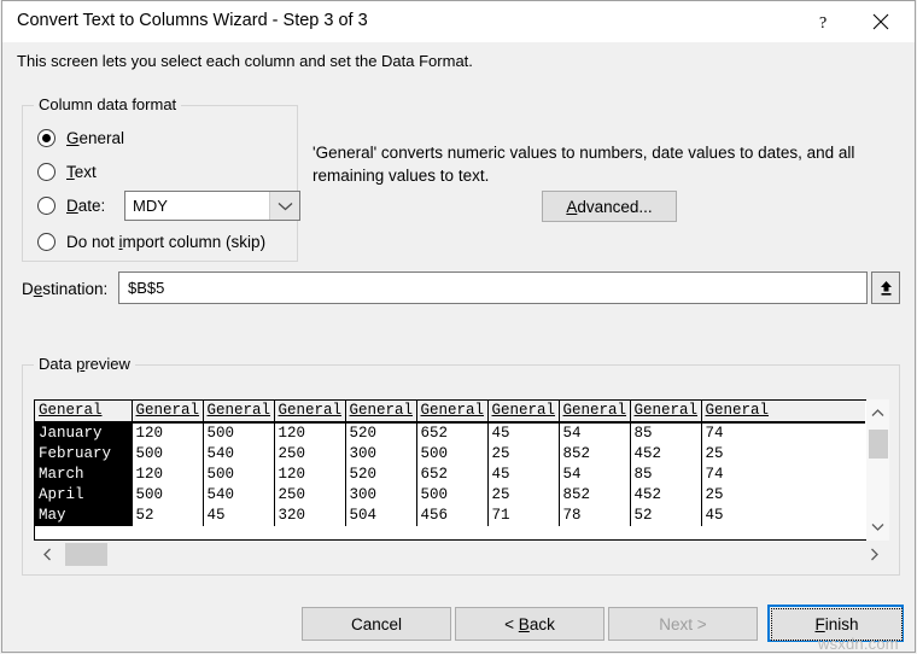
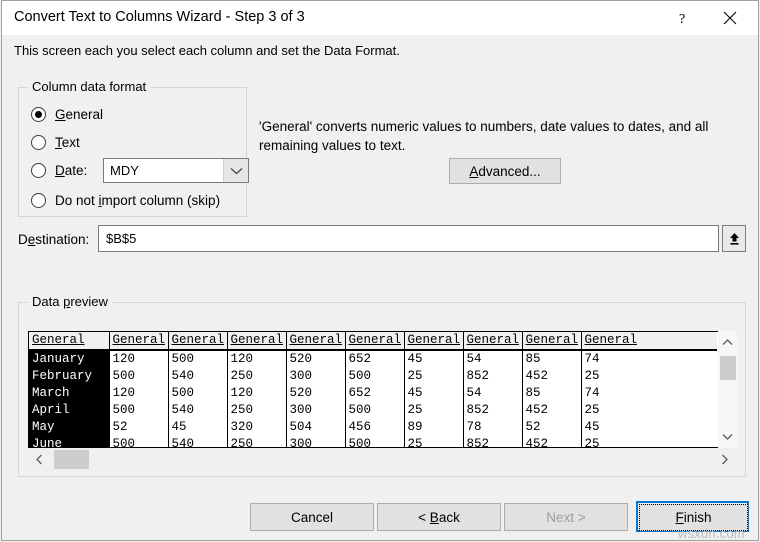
  Convert Text to Columns Wizard - Step 3 of 3
  ?
- This screen lets you select each column and set the Data Format.
+ This screen each you select each column and set the Data Format.
  Column data format
  General
  Text
  Date:
  MDY
  Do not import column (skip)
  'General' converts numeric values to numbers, date values to dates, and all remaining values to text.
  Advanced...
  Destination:
  $B$5
  Data preview
  General	General	General	General	General	General	General	General	General	General
  January	120	500	120	520	652	45	54	85	74
  February	500	540	250	300	500	25	852	452	25
  March	120	500	120	520	652	45	54	85	74
  April	500	540	250	300	500	25	852	452	25
- May	52	45	320	504	456	71	78	52	45
+ May	52	45	320	504	456	89	78	52	45
+ June	500	540	250	300	500	25	852	452	25
  Cancel
  < Back
  Next >
  Finish
  wsxdn.com
